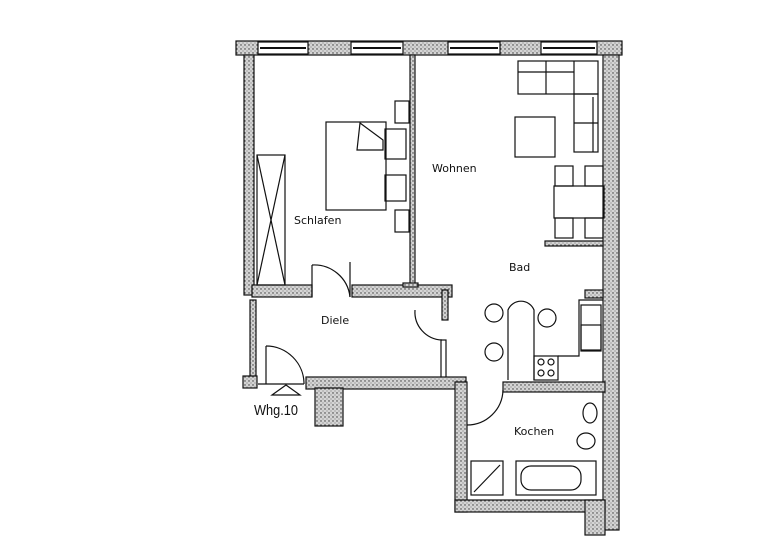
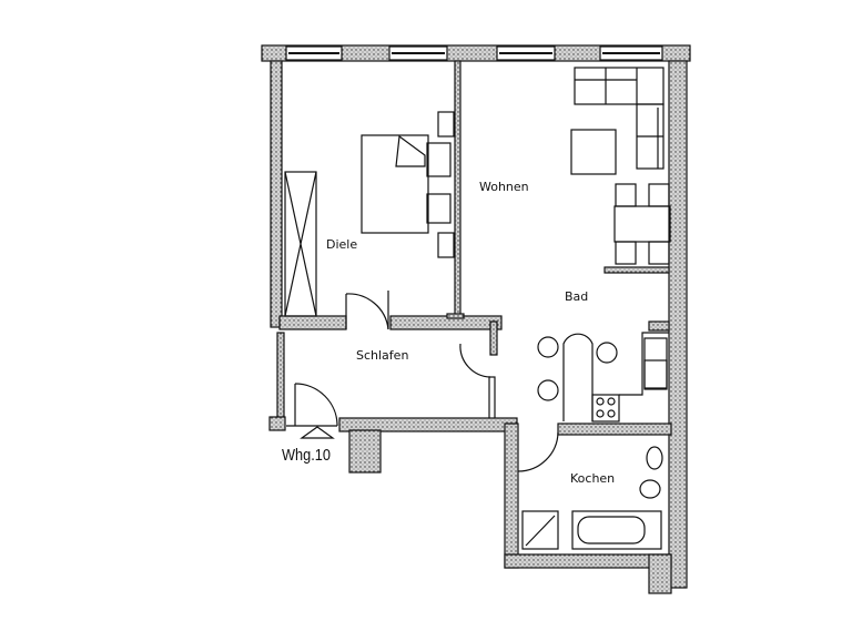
- Schlafen
+ Diele
  Wohnen
  Bad
- Diele
+ Schlafen
  Kochen
  Whg.10
